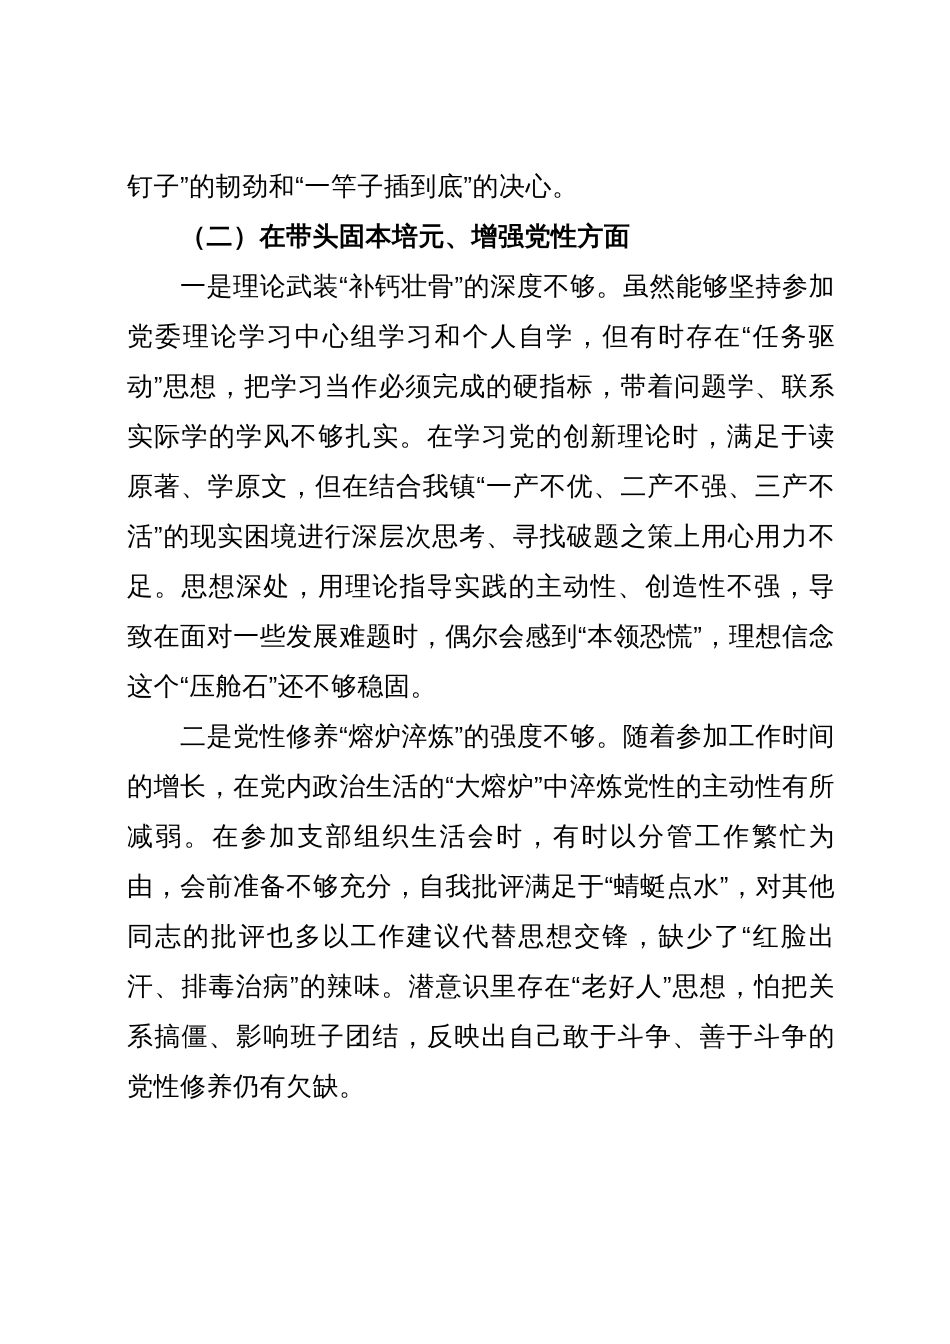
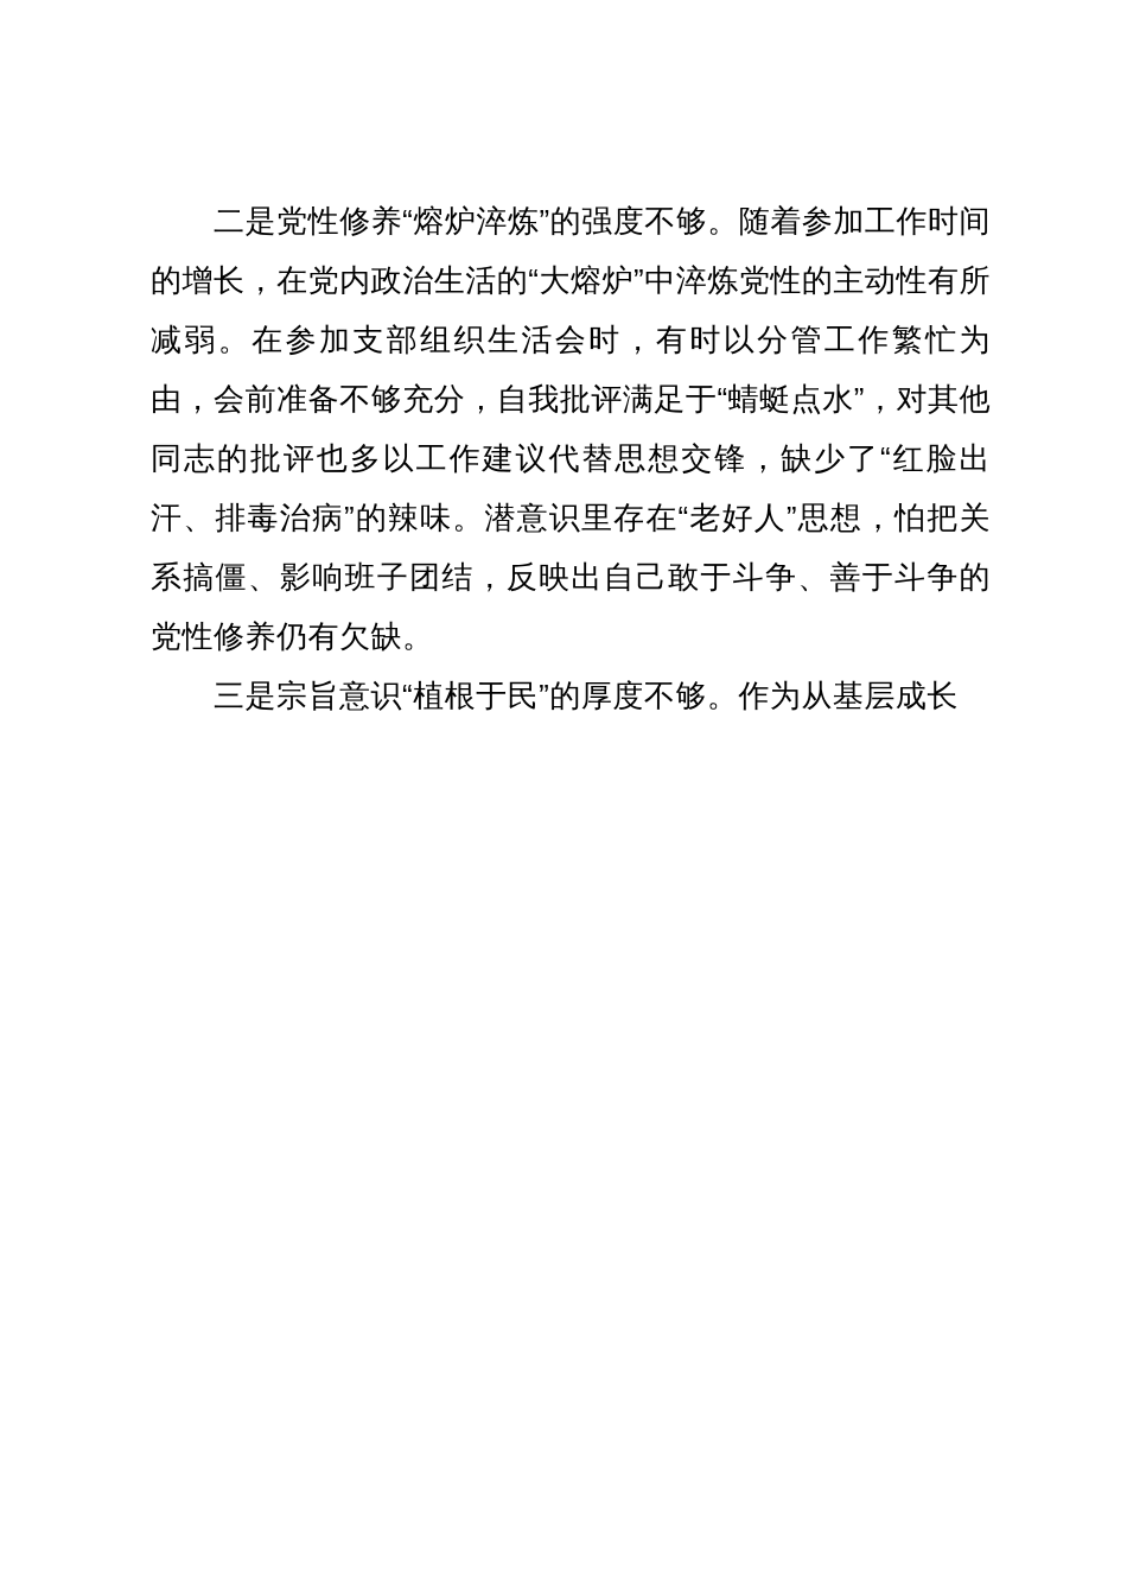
- 钉子”的韧劲和“一竿子插到底”的决心。
- （二）在带头固本培元、增强党性方面
- 一是理论武装“补钙壮骨”的深度不够。虽然能够坚持参加党委理论学习中心组学习和个人自学，但有时存在“任务驱动”思想，把学习当作必须完成的硬指标，带着问题学、联系实际学的学风不够扎实。在学习党的创新理论时，满足于读原著、学原文，但在结合我镇“一产不优、二产不强、三产不活”的现实困境进行深层次思考、寻找破题之策上用心用力不足。思想深处，用理论指导实践的主动性、创造性不强，导致在面对一些发展难题时，偶尔会感到“本领恐慌”，理想信念这个“压舱石”还不够稳固。
  二是党性修养“熔炉淬炼”的强度不够。随着参加工作时间的增长，在党内政治生活的“大熔炉”中淬炼党性的主动性有所减弱。在参加支部组织生活会时，有时以分管工作繁忙为由，会前准备不够充分，自我批评满足于“蜻蜓点水”，对其他同志的批评也多以工作建议代替思想交锋，缺少了“红脸出汗、排毒治病”的辣味。潜意识里存在“老好人”思想，怕把关系搞僵、影响班子团结，反映出自己敢于斗争、善于斗争的党性修养仍有欠缺。
+ 三是宗旨意识“植根于民”的厚度不够。作为从基层成长
